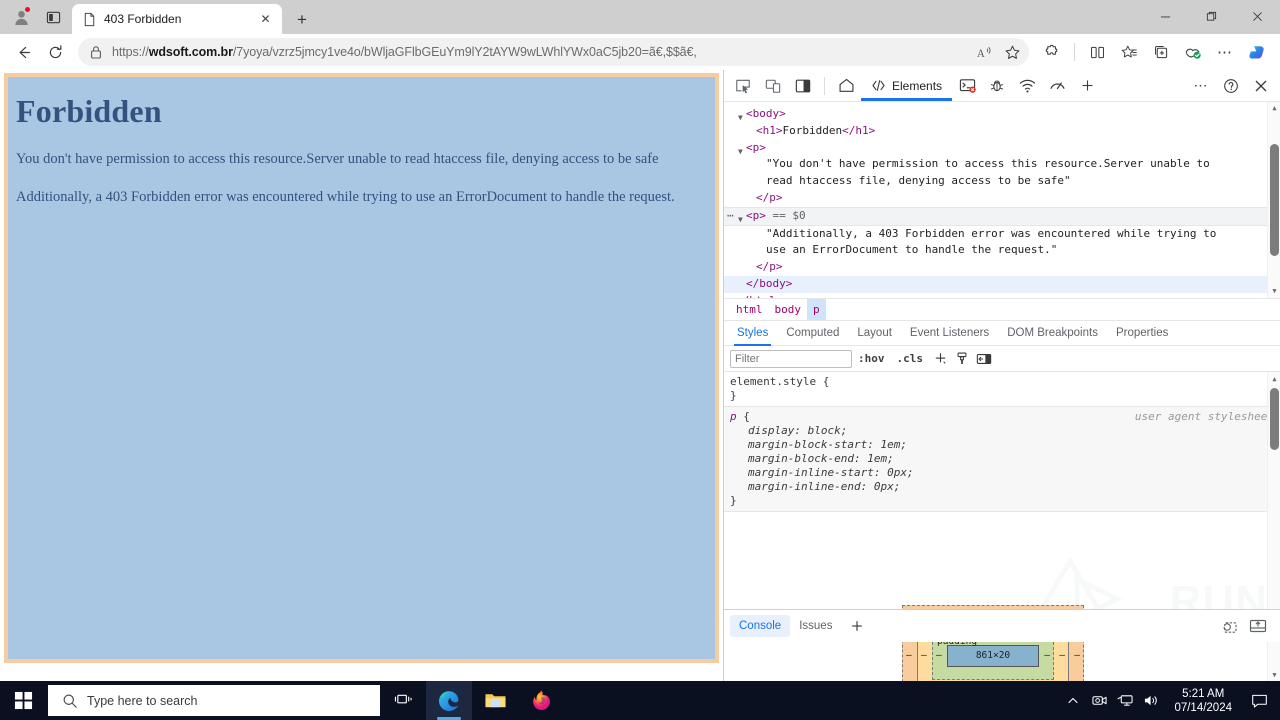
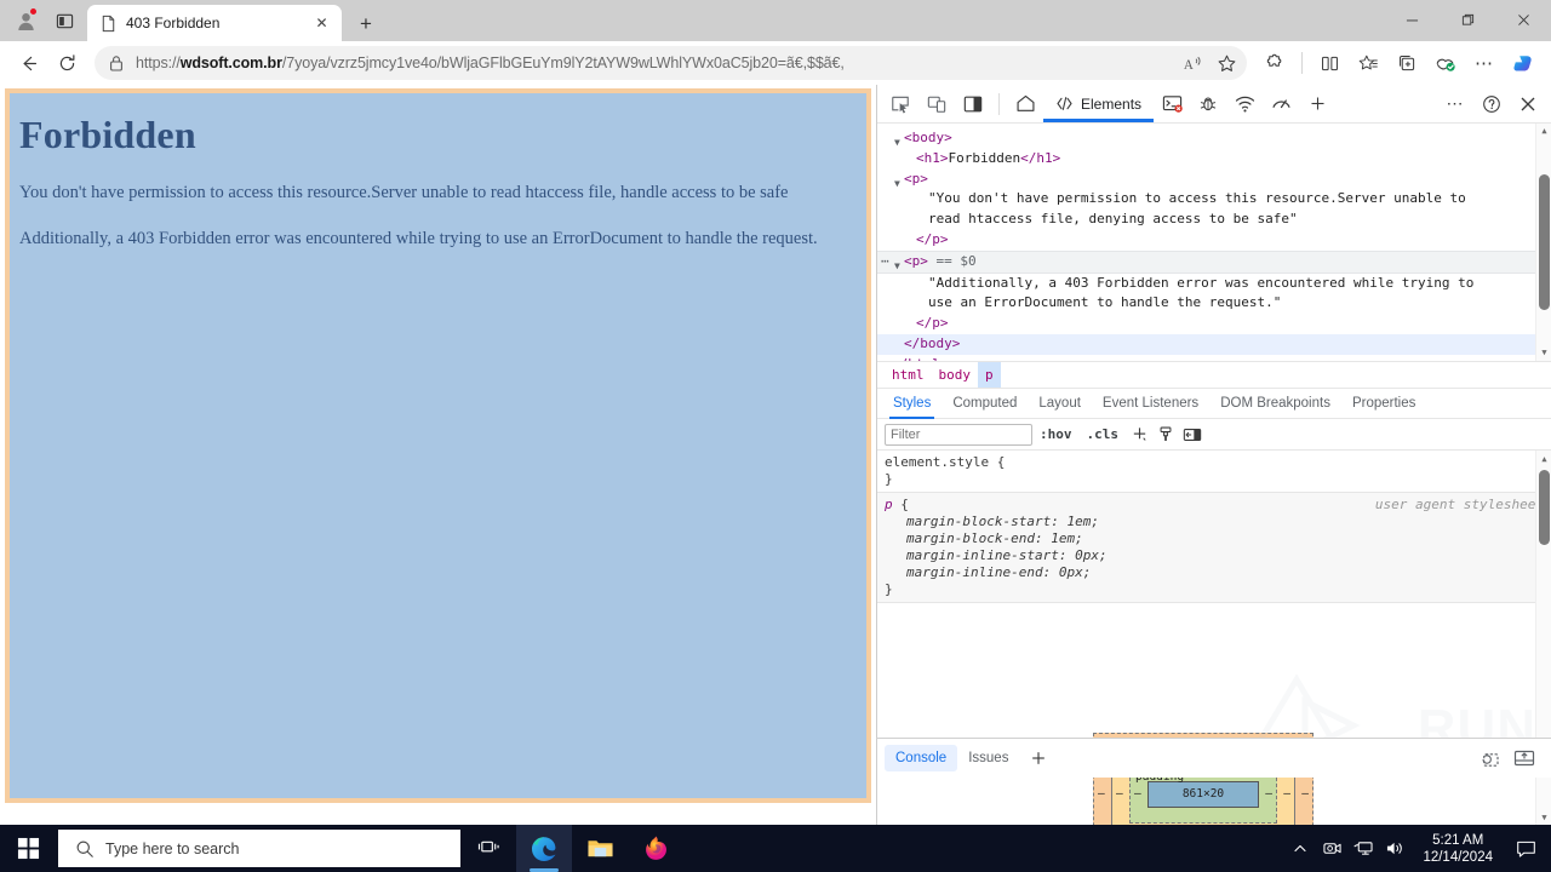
  403 Forbidden
  ✕
  +
  https://wdsoft.com.br/7yoya/vzrz5jmcy1ve4o/bWljaGFlbGEuYm9lY2tAYW9wLWhlYWx0aC5jb20=ã€,$$ã€,
  A
  ⋯
  Forbidden
- You don't have permission to access this resource.Server unable to read htaccess file, denying access to be safe
+ You don't have permission to access this resource.Server unable to read htaccess file, handle access to be safe
  Additionally, a 403 Forbidden error was encountered while trying to use an ErrorDocument to handle the request.
  Elements
  ⋯
  ▼
  <body>
  <h1>Forbidden</h1>
  ▼
  <p>
  "You don't have permission to access this resource.Server unable to
  read htaccess file, denying access to be safe"
  </p>
  ▼
  ⋯
  <p> == $0
  "Additionally, a 403 Forbidden error was encountered while trying to
  use an ErrorDocument to handle the request."
  </p>
  </body>
  ▲
  ▼
  html
  body
  p
  Styles
  Computed
  Layout
  Event Listeners
  DOM Breakpoints
  Properties
  Filter
  :hov
  .cls
  element.style {
  }
  p {
  user agent styleshee
- display: block;
  margin-block-start: 1em;
  margin-block-end: 1em;
  margin-inline-start: 0px;
  margin-inline-end: 0px;
  }
  –
  –
  –
  –
  –
  –
  861×20
  ▲
  ▼
  RUN
  Console
  Issues
  Type here to search
  5:21 AM
- 07/14/2024
+ 12/14/2024
